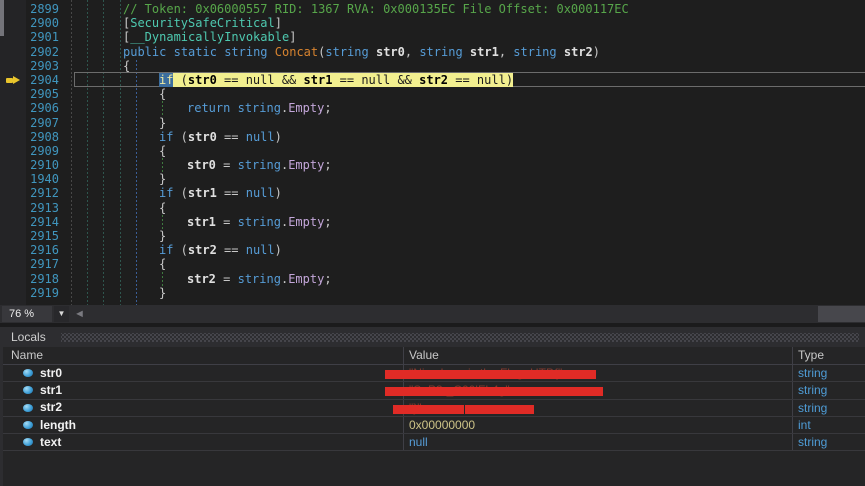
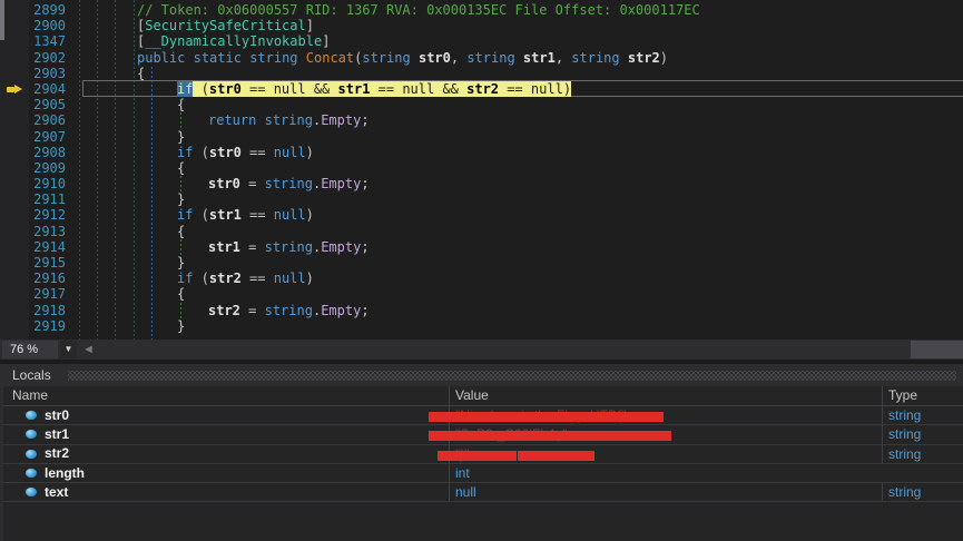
  2899
  // Token: 0x06000557 RID: 1367 RVA: 0x000135EC File Offset: 0x000117EC
  2900
  [SecuritySafeCritical]
- 2901
+ 1347
  [__DynamicallyInvokable]
  2902
  public static string Concat(string str0, string str1, string str2)
  2903
  {
  2904
  if (str0 == null && str1 == null && str2 == null)
  2905
  {
  2906
  return string.Empty;
  2907
  }
  2908
  if (str0 == null)
  2909
  {
  2910
  str0 = string.Empty;
- 1940
+ 2911
  }
  2912
  if (str1 == null)
  2913
  {
  2914
  str1 = string.Empty;
  2915
  }
  2916
  if (str2 == null)
  2917
  {
  2918
  str2 = string.Empty;
  2919
  }
  76 %
  ▼
  ◄
  Locals
  Name
  Value
  Type
  str0
  string
  str1
  string
  str2
  string
  length
- 0x00000000
  int
  text
  null
  string
